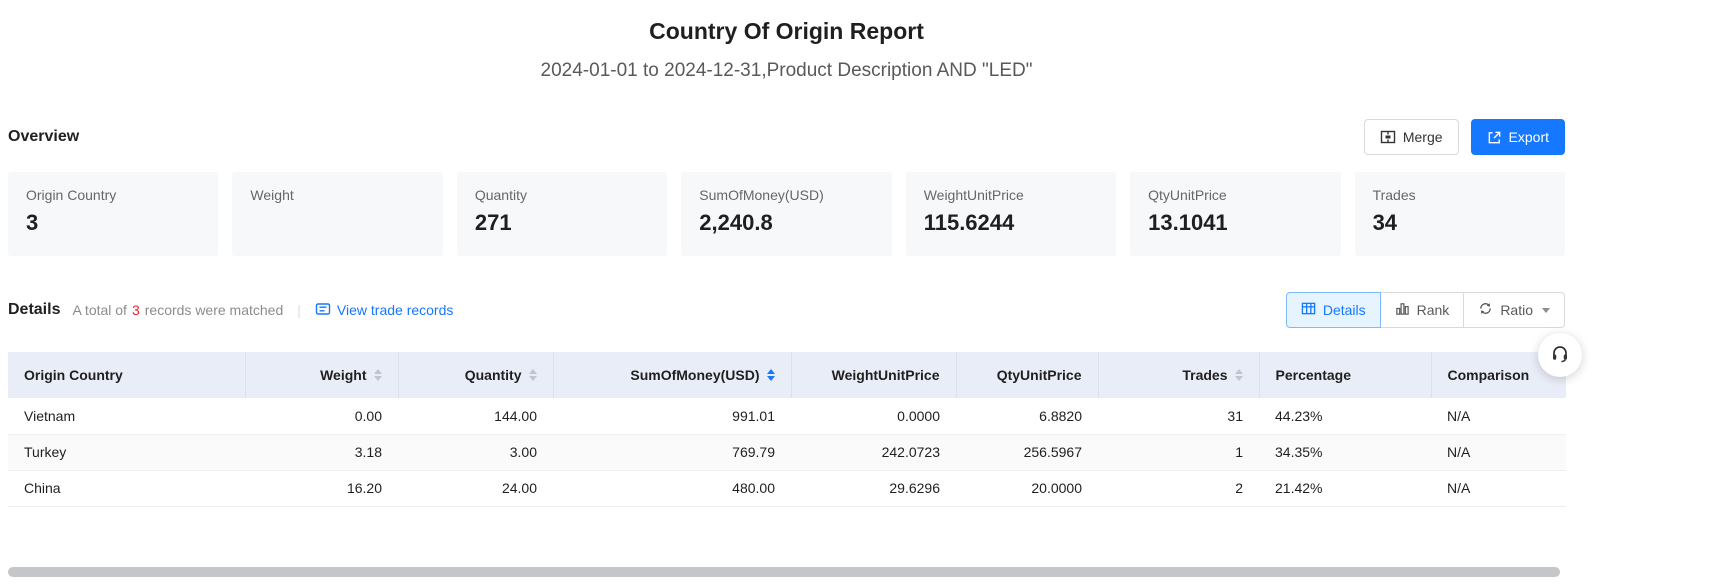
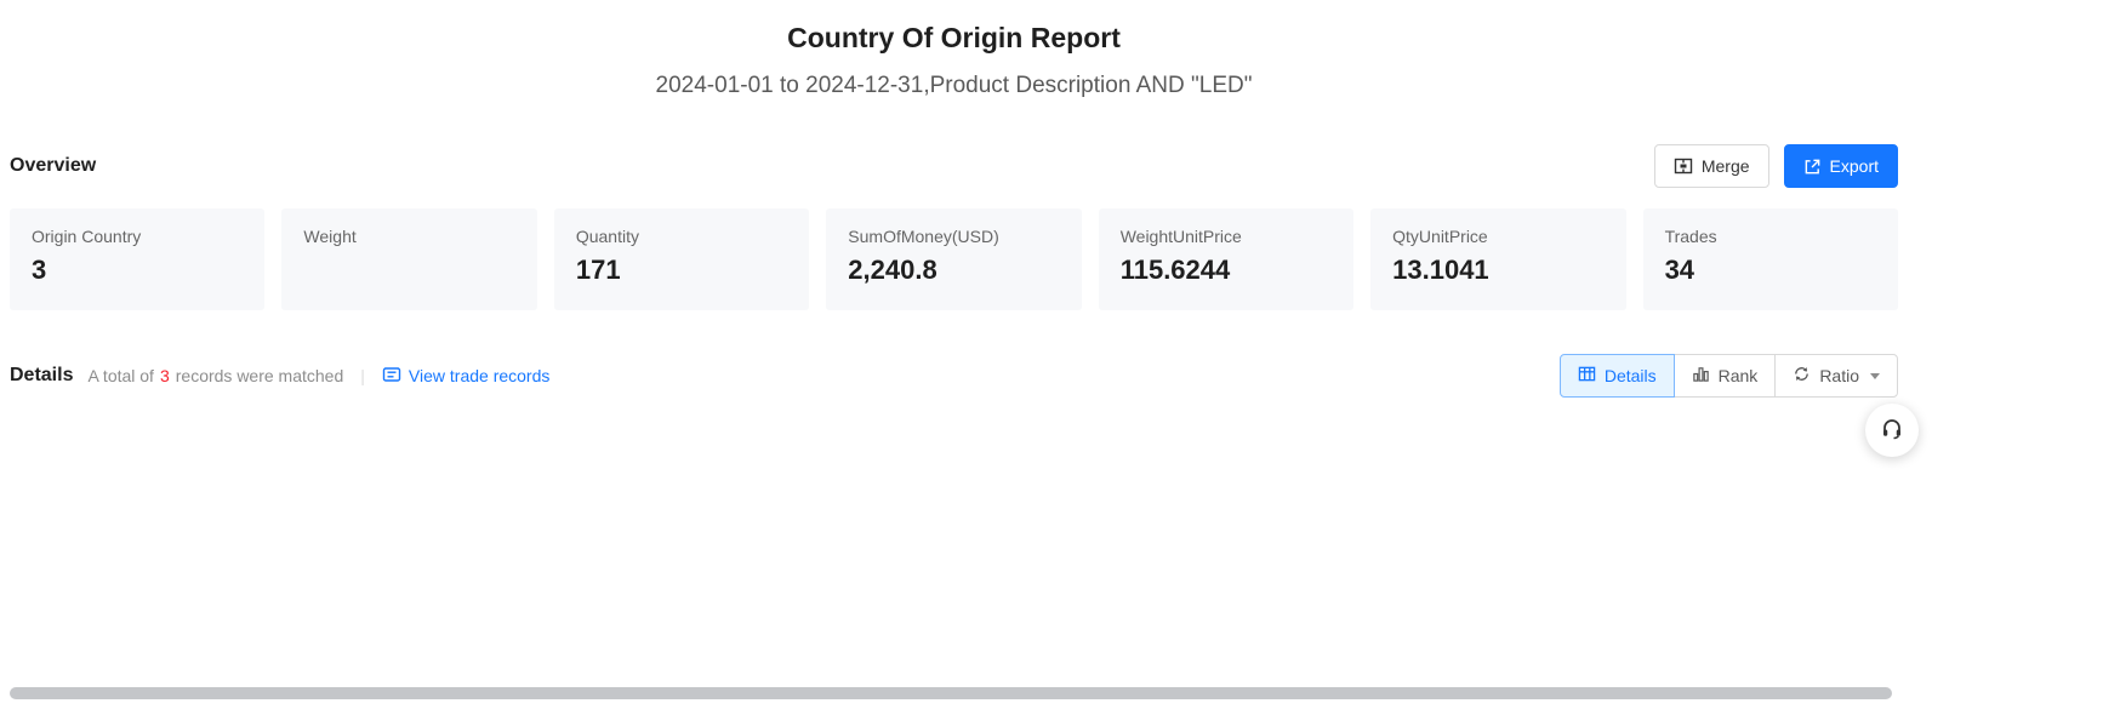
  Country Of Origin Report
  2024-01-01 to 2024-12-31,Product Description AND "LED"
  Overview
  Merge
  Export
  Origin Country
  3
  Weight
  Quantity
- 271
+ 171
  SumOfMoney(USD)
  2,240.8
  WeightUnitPrice
  115.6244
  QtyUnitPrice
  13.1041
  Trades
  34
  Details
  A total of
  3
  records were matched
  View trade records
  Details
  Rank
  Ratio
- Origin Country	Weight	Quantity	SumOfMoney(USD)	WeightUnitPrice	QtyUnitPrice	Trades	Percentage	Comparison
- Vietnam	0.00	144.00	991.01	0.0000	6.8820	31	44.23%	N/A
- Turkey	3.18	3.00	769.79	242.0723	256.5967	1	34.35%	N/A
- China	16.20	24.00	480.00	29.6296	20.0000	2	21.42%	N/A
